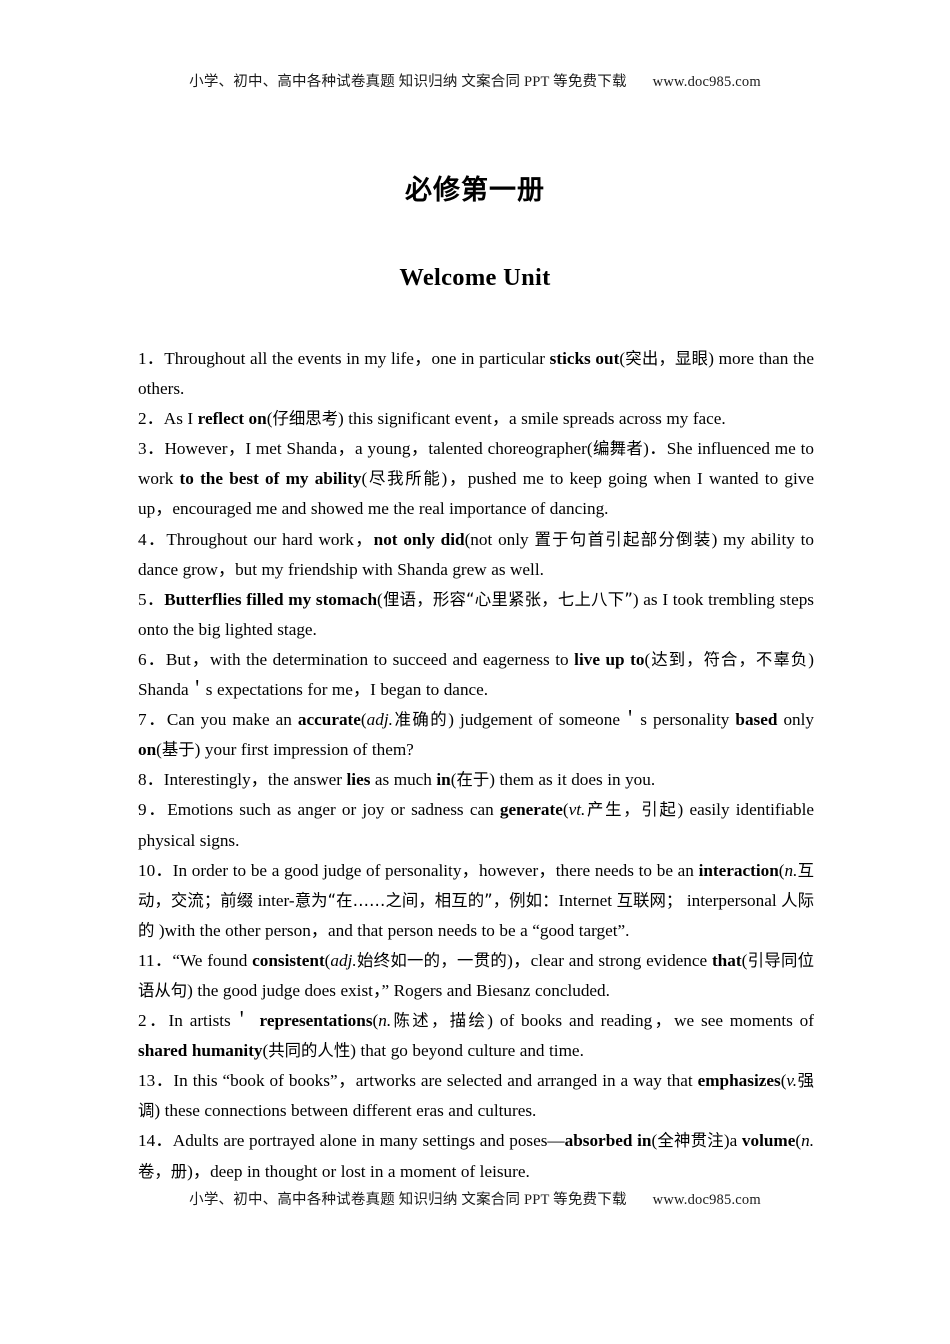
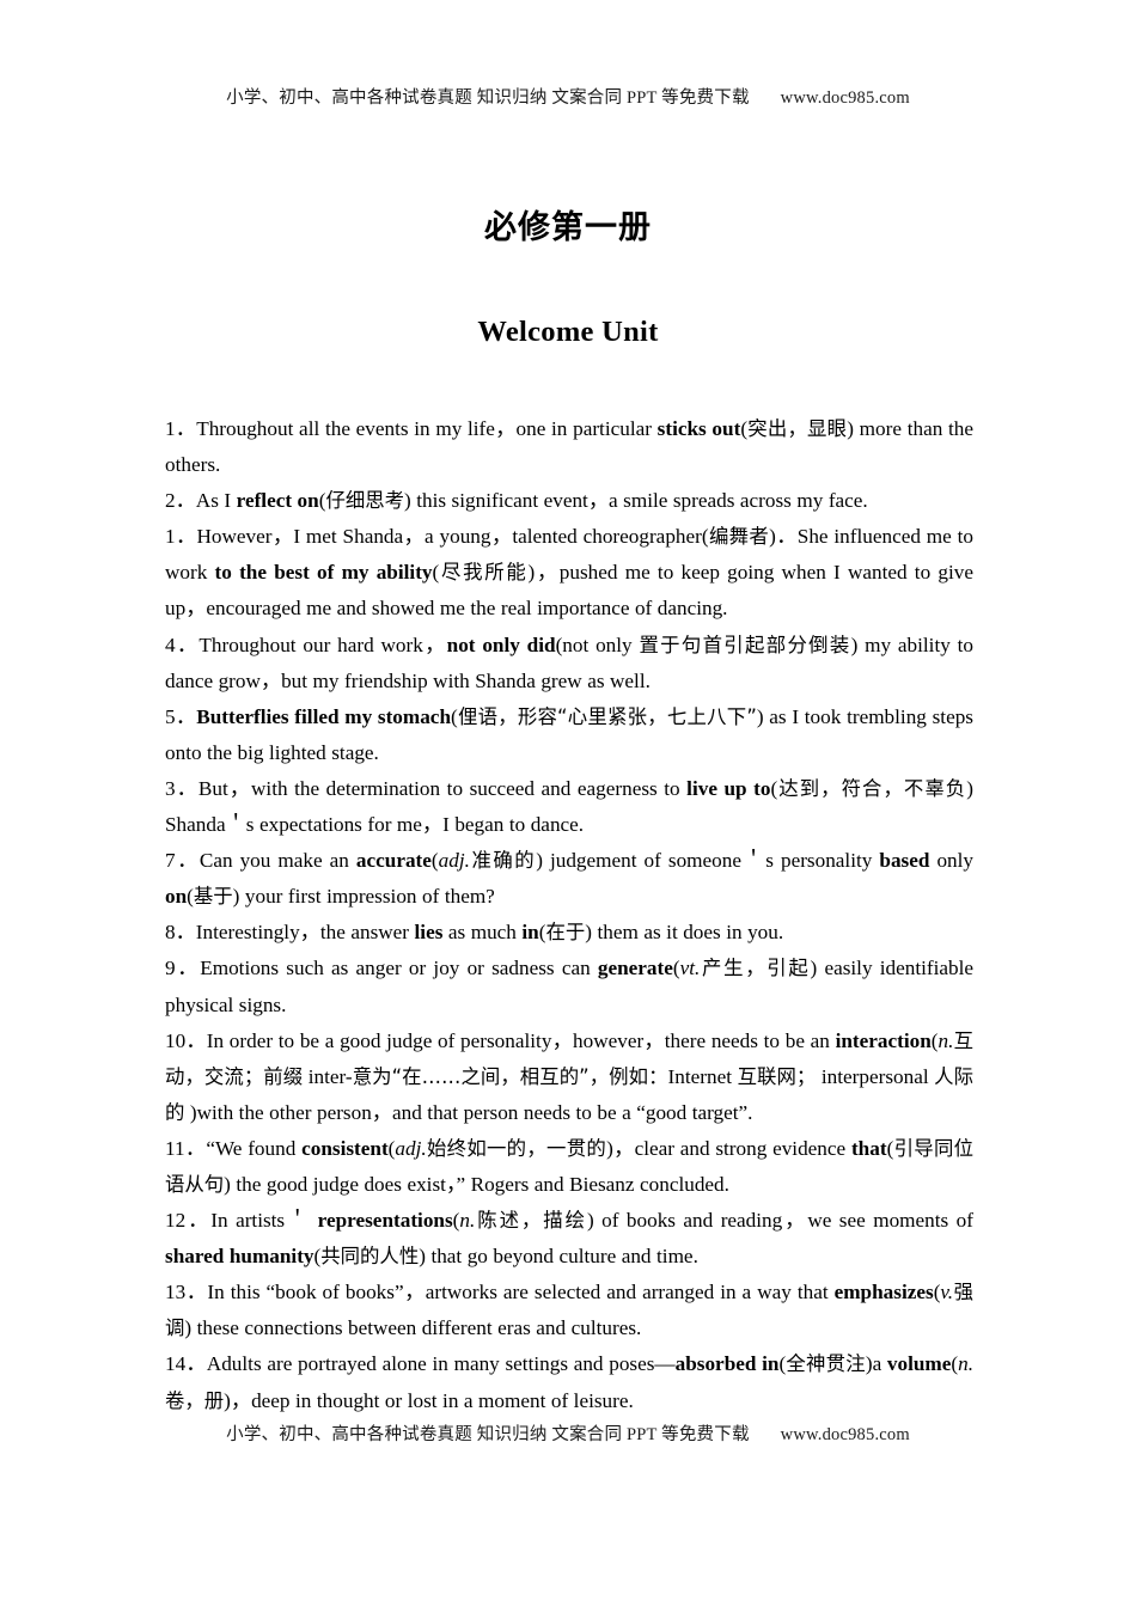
  小学、初中、高中各种试卷真题 知识归纳 文案合同 PPT 等免费下载 www.doc985.com
  必修第一册
  Welcome Unit
  1．Throughout all the events in my life，one in particular sticks out(突出，显眼) more than the others.
  2．As I reflect on(仔细思考) this significant event，a smile spreads across my face.
- 3．However，I met Shanda，a young，talented choreographer(编舞者)．She influenced me to work to the best of my ability(尽我所能)，pushed me to keep going when I wanted to give up，encouraged me and showed me the real importance of dancing.
+ 1．However，I met Shanda，a young，talented choreographer(编舞者)．She influenced me to work to the best of my ability(尽我所能)，pushed me to keep going when I wanted to give up，encouraged me and showed me the real importance of dancing.
  4．Throughout our hard work，not only did(not only 置于句首引起部分倒装) my ability to dance grow，but my friendship with Shanda grew as well.
  5．Butterflies filled my stomach(俚语，形容“心里紧张，七上八下”) as I took trembling steps onto the big lighted stage.
- 6．But，with the determination to succeed and eagerness to live up to(达到，符合，不辜负) Shanda＇s expectations for me，I began to dance.
+ 3．But，with the determination to succeed and eagerness to live up to(达到，符合，不辜负) Shanda＇s expectations for me，I began to dance.
  7．Can you make an accurate(adj.准确的) judgement of someone＇s personality based only on(基于) your first impression of them?
  8．Interestingly，the answer lies as much in(在于) them as it does in you.
  9．Emotions such as anger or joy or sadness can generate(vt.产生，引起) easily identifiable physical signs.
  10．In order to be a good judge of personality，however，there needs to be an interaction(n.互动，交流；前缀 inter-意为“在……之间，相互的”，例如：Internet 互联网； interpersonal 人际的 )with the other person，and that person needs to be a “good target”.
  11．“We found consistent(adj.始终如一的，一贯的)，clear and strong evidence that(引导同位语从句) the good judge does exist，” Rogers and Biesanz concluded.
- 2．In artists＇ representations(n.陈述，描绘) of books and reading，we see moments of shared humanity(共同的人性) that go beyond culture and time.
+ 12．In artists＇ representations(n.陈述，描绘) of books and reading，we see moments of shared humanity(共同的人性) that go beyond culture and time.
  13．In this “book of books”，artworks are selected and arranged in a way that emphasizes(v.强调) these connections between different eras and cultures.
  14．Adults are portrayed alone in many settings and poses—absorbed in(全神贯注)a volume(n.卷，册)，deep in thought or lost in a moment of leisure.
  小学、初中、高中各种试卷真题 知识归纳 文案合同 PPT 等免费下载 www.doc985.com
